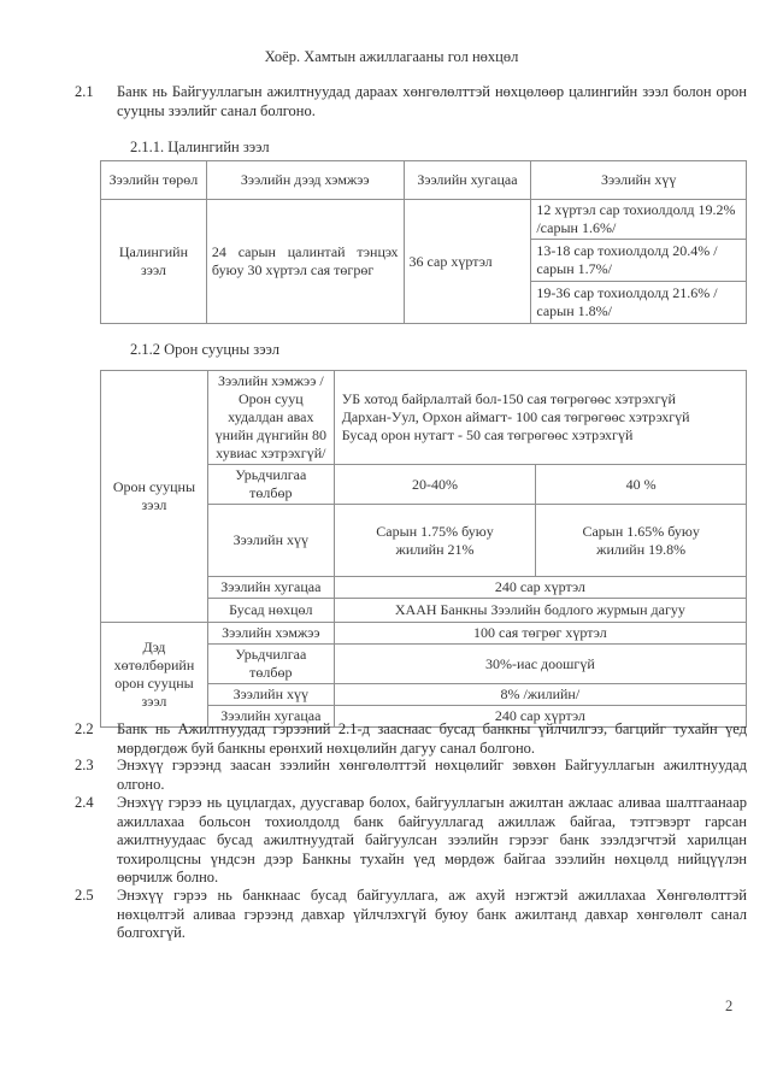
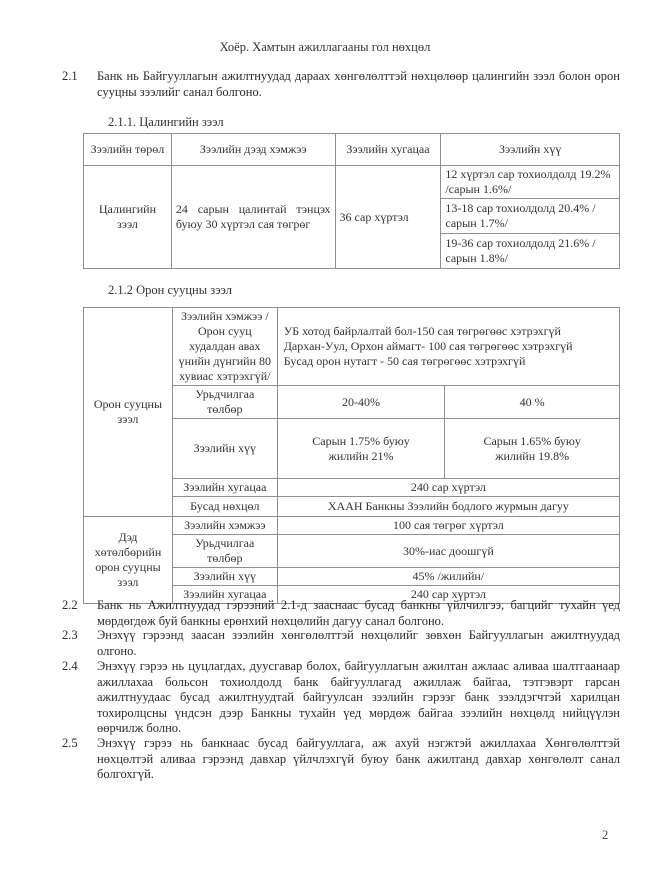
  Хоёр. Хамтын ажиллагааны гол нөхцөл
  2.1
  Банк нь Байгууллагын ажилтнуудад дараах хөнгөлөлттэй нөхцөлөөр цалингийн зээл болон орон сууцны зээлийг санал болгоно.
  2.1.1. Цалингийн зээл
  Зээлийн төрөл	Зээлийн дээд хэмжээ	Зээлийн хугацаа	Зээлийн хүү
  Цалингийн зээл	24 сарын цалинтай тэнцэх буюу 30 хүртэл сая төгрөг	36 сар хүртэл	12 хүртэл сар тохиолдолд 19.2% /сарын 1.6%/
  13-18 сар тохиолдолд 20.4% /сарын 1.7%/
  19-36 сар тохиолдолд 21.6% /сарын 1.8%/
  2.1.2 Орон сууцны зээл
  Орон сууцны зээл	Зээлийн хэмжээ /Орон сууц худалдан авах үнийн дүнгийн 80 хувиас хэтрэхгүй/	УБ хотод байрлалтай бол-150 сая төгрөгөөс хэтрэхгүй Дархан-Уул, Орхон аймагт- 100 сая төгрөгөөс хэтрэхгүй Бусад орон нутагт - 50 сая төгрөгөөс хэтрэхгүй
  Урьдчилгаа төлбөр	20-40%	40 %
  Зээлийн хүү	Сарын 1.75% буюу жилийн 21%	Сарын 1.65% буюу жилийн 19.8%
  Зээлийн хугацаа	240 сар хүртэл
  Бусад нөхцөл	ХААН Банкны Зээлийн бодлого журмын дагуу
  Дэд хөтөлбөрийн орон сууцны зээл	Зээлийн хэмжээ	100 сая төгрөг хүртэл
  Урьдчилгаа төлбөр	30%-иас доошгүй
- Зээлийн хүү	8% /жилийн/
+ Зээлийн хүү	45% /жилийн/
  Зээлийн хугацаа	240 сар хүртэл
  2.2
  Банк нь Ажилтнуудад гэрээний 2.1-д зааснаас бусад банкны үйлчилгээ, багцийг тухайн үед мөрдөгдөж буй банкны ерөнхий нөхцөлийн дагуу санал болгоно.
  2.3
  Энэхүү гэрээнд заасан зээлийн хөнгөлөлттэй нөхцөлийг зөвхөн Байгууллагын ажилтнуудад олгоно.
  2.4
  Энэхүү гэрээ нь цуцлагдах, дуусгавар болох, байгууллагын ажилтан ажлаас аливаа шалтгаанаар ажиллахаа больсон тохиолдолд банк байгууллагад ажиллаж байгаа, тэтгэвэрт гарсан ажилтнуудаас бусад ажилтнуудтай байгуулсан зээлийн гэрээг банк зээлдэгчтэй харилцан тохиролцсны үндсэн дээр Банкны тухайн үед мөрдөж байгаа зээлийн нөхцөлд нийцүүлэн өөрчилж болно.
  2.5
  Энэхүү гэрээ нь банкнаас бусад байгууллага, аж ахуй нэгжтэй ажиллахаа Хөнгөлөлттэй нөхцөлтэй аливаа гэрээнд давхар үйлчлэхгүй буюу банк ажилтанд давхар хөнгөлөлт санал болгохгүй.
  2
